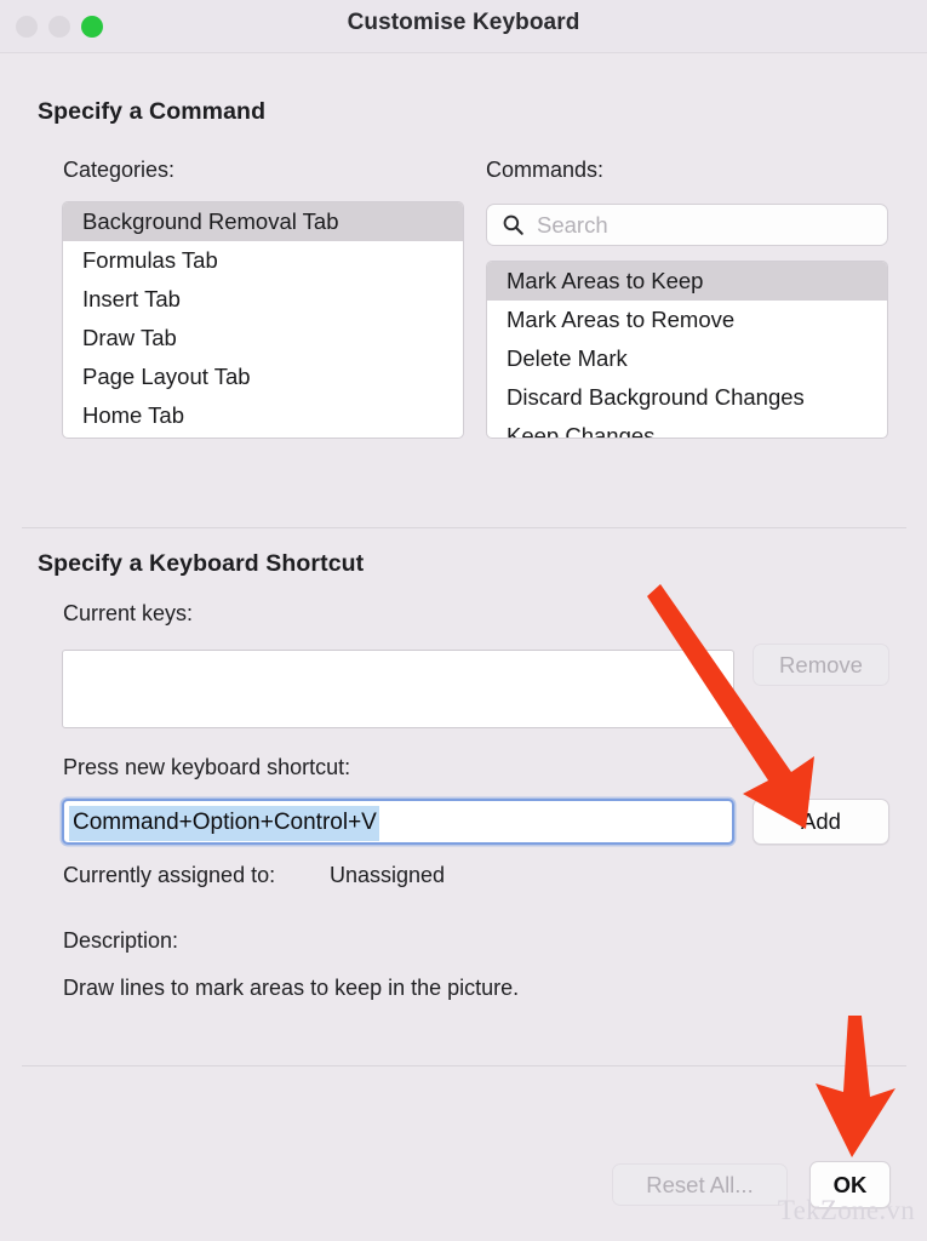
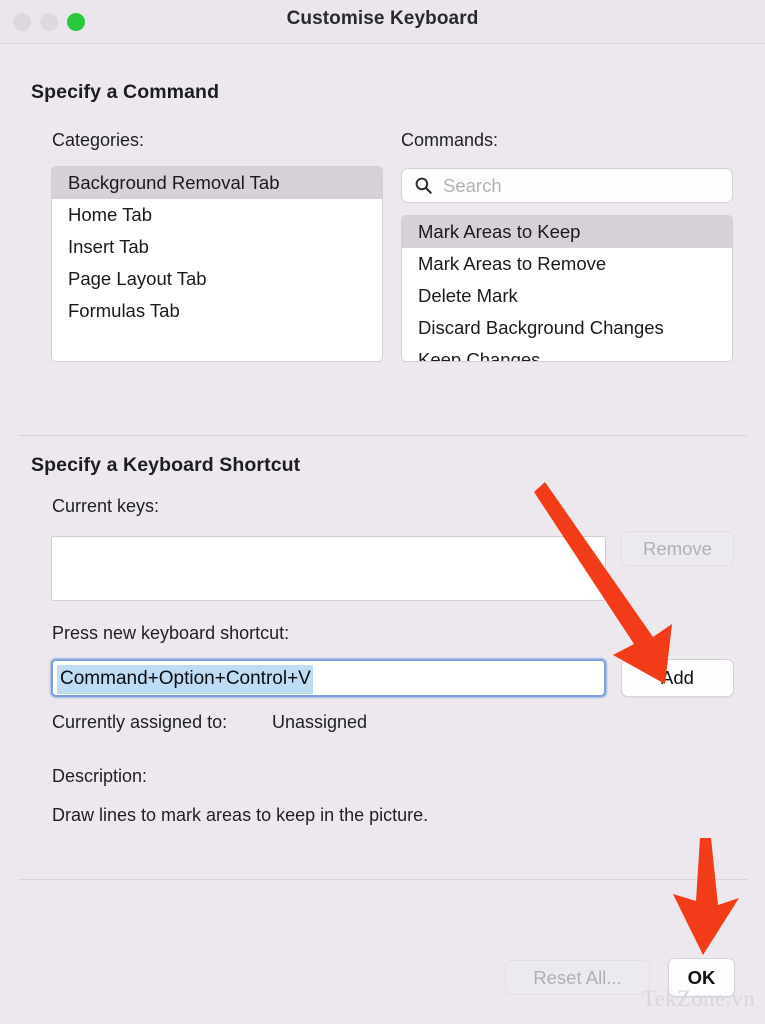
  Customise Keyboard
  Specify a Command
  Categories:
  Background Removal Tab
- Formulas Tab
+ Home Tab
  Insert Tab
- Draw Tab
  Page Layout Tab
- Home Tab
+ Formulas Tab
  Commands:
  Search
  Mark Areas to Keep
  Mark Areas to Remove
  Delete Mark
  Discard Background Changes
  Keep Changes
  Specify a Keyboard Shortcut
  Current keys:
  Remove
  Press new keyboard shortcut:
  Command+Option+Control+V
  Add
  Currently assigned to:
  Unassigned
  Description:
  Draw lines to mark areas to keep in the picture.
  Reset All...
  OK
  TekZone.vn
